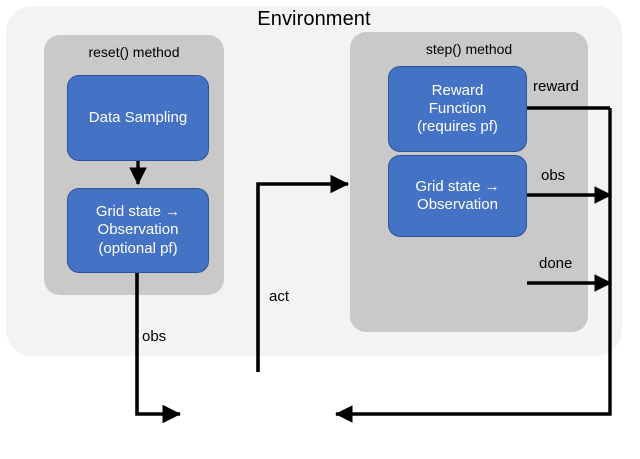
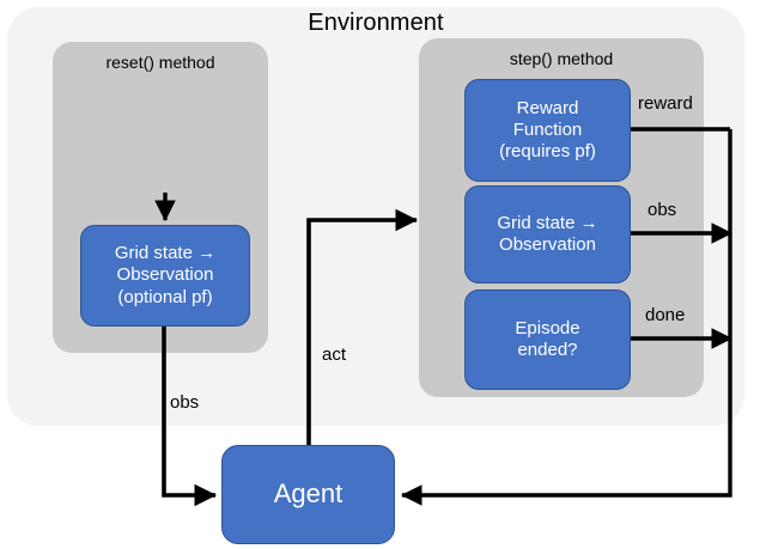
  Environment
  reset() method
  step() method
- Data Sampling
  Grid state →
  Observation
  (optional pf)
  Reward
  Function
  (requires pf)
  Grid state →
  Observation
+ Episode
+ ended?
+ Agent
  obs
  act
  reward
  obs
  done
